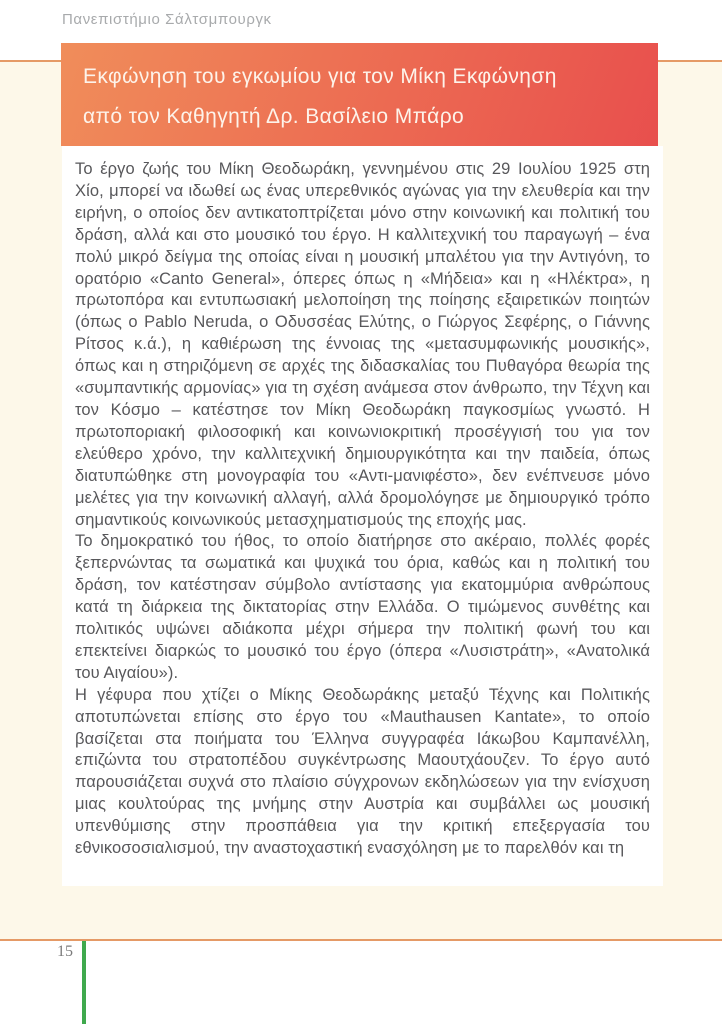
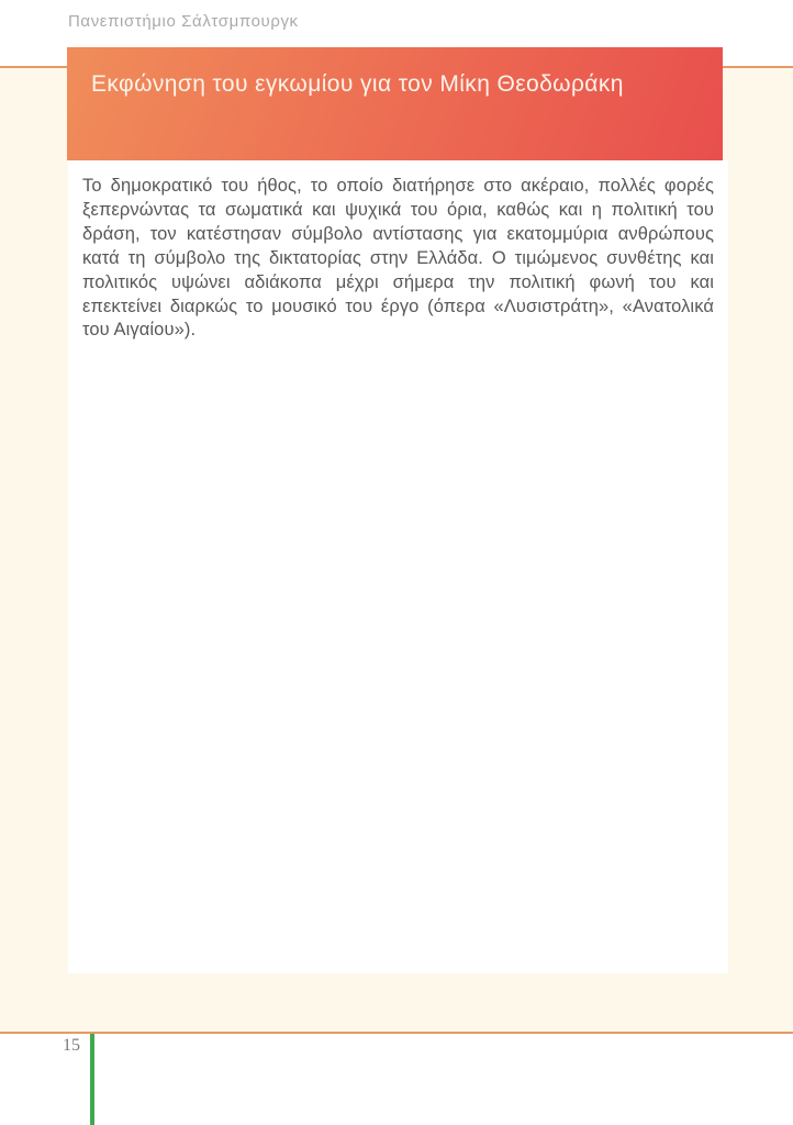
  Πανεπιστήμιο Σάλτσμπουργκ
- Εκφώνηση του εγκωμίου για τον Μίκη Εκφώνηση
+ Εκφώνηση του εγκωμίου για τον Μίκη Θεοδωράκη
- από τον Καθηγητή Δρ. Βασίλειο Μπάρο
- Το έργο ζωής του Μίκη Θεοδωράκη, γεννημένου στις 29 Ιουλίου 1925 στη Χίο, μπορεί να ιδωθεί ως ένας υπερεθνικός αγώνας για την ελευθερία και την ειρήνη, ο οποίος δεν αντικατοπτρίζεται μόνο στην κοινωνική και πολιτική του δράση, αλλά και στο μουσικό του έργο. Η καλλιτεχνική του παραγωγή – ένα πολύ μικρό δείγμα της οποίας είναι η μουσική μπαλέτου για την Αντιγόνη, το ορατόριο «Canto General», όπερες όπως η «Μήδεια» και η «Ηλέκτρα», η πρωτοπόρα και εντυπωσιακή μελοποίηση της ποίησης εξαιρετικών ποιητών (όπως ο Pablo Neruda, ο Οδυσσέας Ελύτης, ο Γιώργος Σεφέρης, ο Γιάννης Ρίτσος κ.ά.), η καθιέρωση της έννοιας της «μετασυμφωνικής μουσικής», όπως και η στηριζόμενη σε αρχές της διδασκαλίας του Πυθαγόρα θεωρία της «συμπαντικής αρμονίας» για τη σχέση ανάμεσα στον άνθρωπο, την Τέχνη και τον Κόσμο – κατέστησε τον Μίκη Θεοδωράκη παγκοσμίως γνωστό. Η πρωτοποριακή φιλοσοφική και κοινωνιοκριτική προσέγγισή του για τον ελεύθερο χρόνο, την καλλιτεχνική δημιουργικότητα και την παιδεία, όπως διατυπώθηκε στη μονογραφία του «Αντι-μανιφέστο», δεν ενέπνευσε μόνο μελέτες για την κοινωνική αλλαγή, αλλά δρομολόγησε με δημιουργικό τρόπο σημαντικούς κοινωνικούς μετασχηματισμούς της εποχής μας.
- Το δημοκρατικό του ήθος, το οποίο διατήρησε στο ακέραιο, πολλές φορές ξεπερνώντας τα σωματικά και ψυχικά του όρια, καθώς και η πολιτική του δράση, τον κατέστησαν σύμβολο αντίστασης για εκατομμύρια ανθρώπους κατά τη διάρκεια της δικτατορίας στην Ελλάδα. Ο τιμώμενος συνθέτης και πολιτικός υψώνει αδιάκοπα μέχρι σήμερα την πολιτική φωνή του και επεκτείνει διαρκώς το μουσικό του έργο (όπερα «Λυσιστράτη», «Ανατολικά του Αιγαίου»).
+ Το δημοκρατικό του ήθος, το οποίο διατήρησε στο ακέραιο, πολλές φορές ξεπερνώντας τα σωματικά και ψυχικά του όρια, καθώς και η πολιτική του δράση, τον κατέστησαν σύμβολο αντίστασης για εκατομμύρια ανθρώπους κατά τη σύμβολο της δικτατορίας στην Ελλάδα. Ο τιμώμενος συνθέτης και πολιτικός υψώνει αδιάκοπα μέχρι σήμερα την πολιτική φωνή του και επεκτείνει διαρκώς το μουσικό του έργο (όπερα «Λυσιστράτη», «Ανατολικά του Αιγαίου»).
- Η γέφυρα που χτίζει ο Μίκης Θεοδωράκης μεταξύ Τέχνης και Πολιτικής αποτυπώνεται επίσης στο έργο του «Mauthausen Kantate», το οποίο βασίζεται στα ποιήματα του Έλληνα συγγραφέα Ιάκωβου Καμπανέλλη, επιζώντα του στρατοπέδου συγκέντρωσης Μαουτχάουζεν. Το έργο αυτό παρουσιάζεται συχνά στο πλαίσιο σύγχρονων εκδηλώσεων για την ενίσχυση μιας κουλτούρας της μνήμης στην Αυστρία και συμβάλλει ως μουσική υπενθύμισης στην προσπάθεια για την κριτική επεξεργασία του εθνικοσοσιαλισμού, την αναστοχαστική ενασχόληση με το παρελθόν και τη
  15
